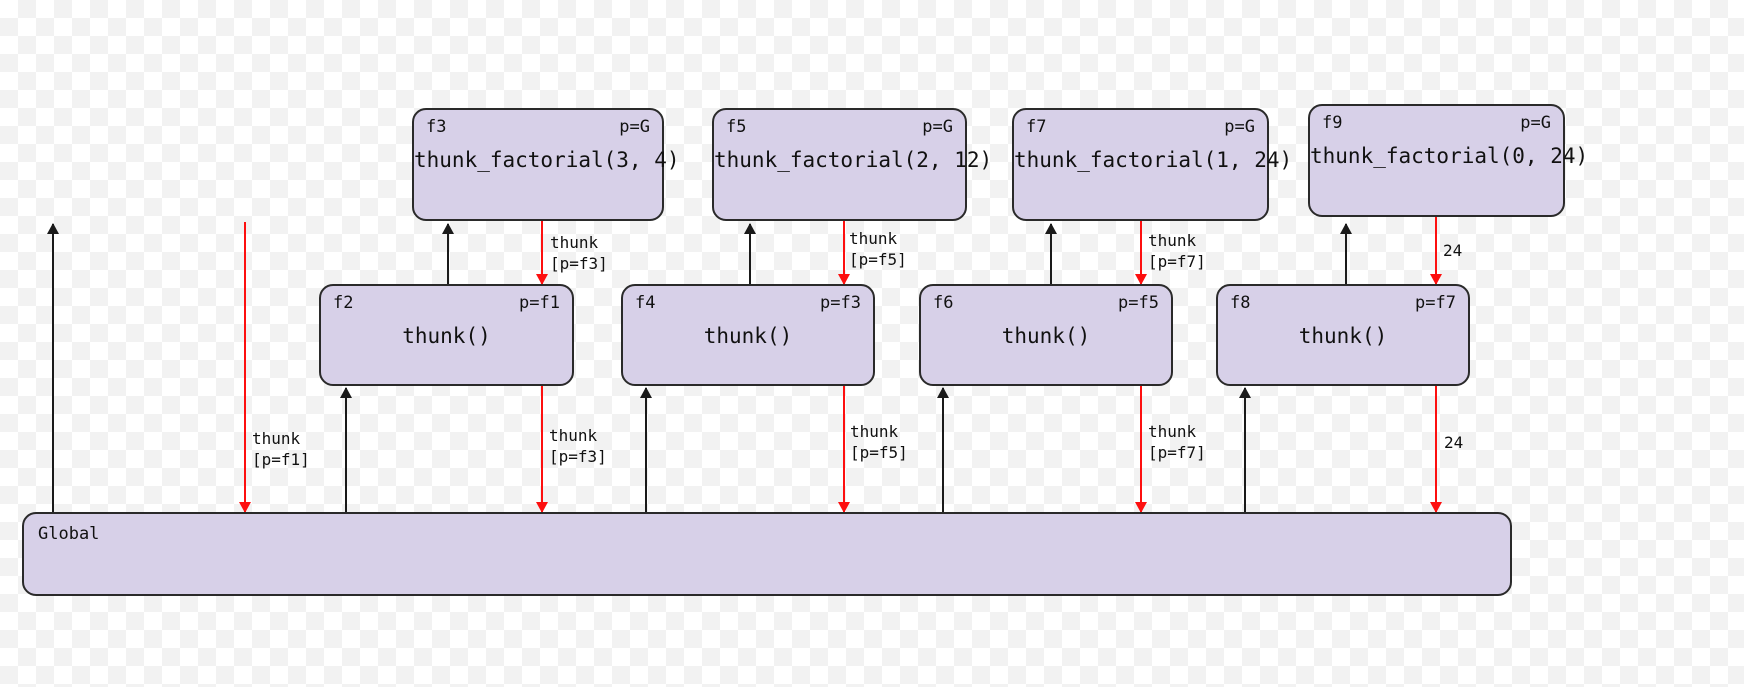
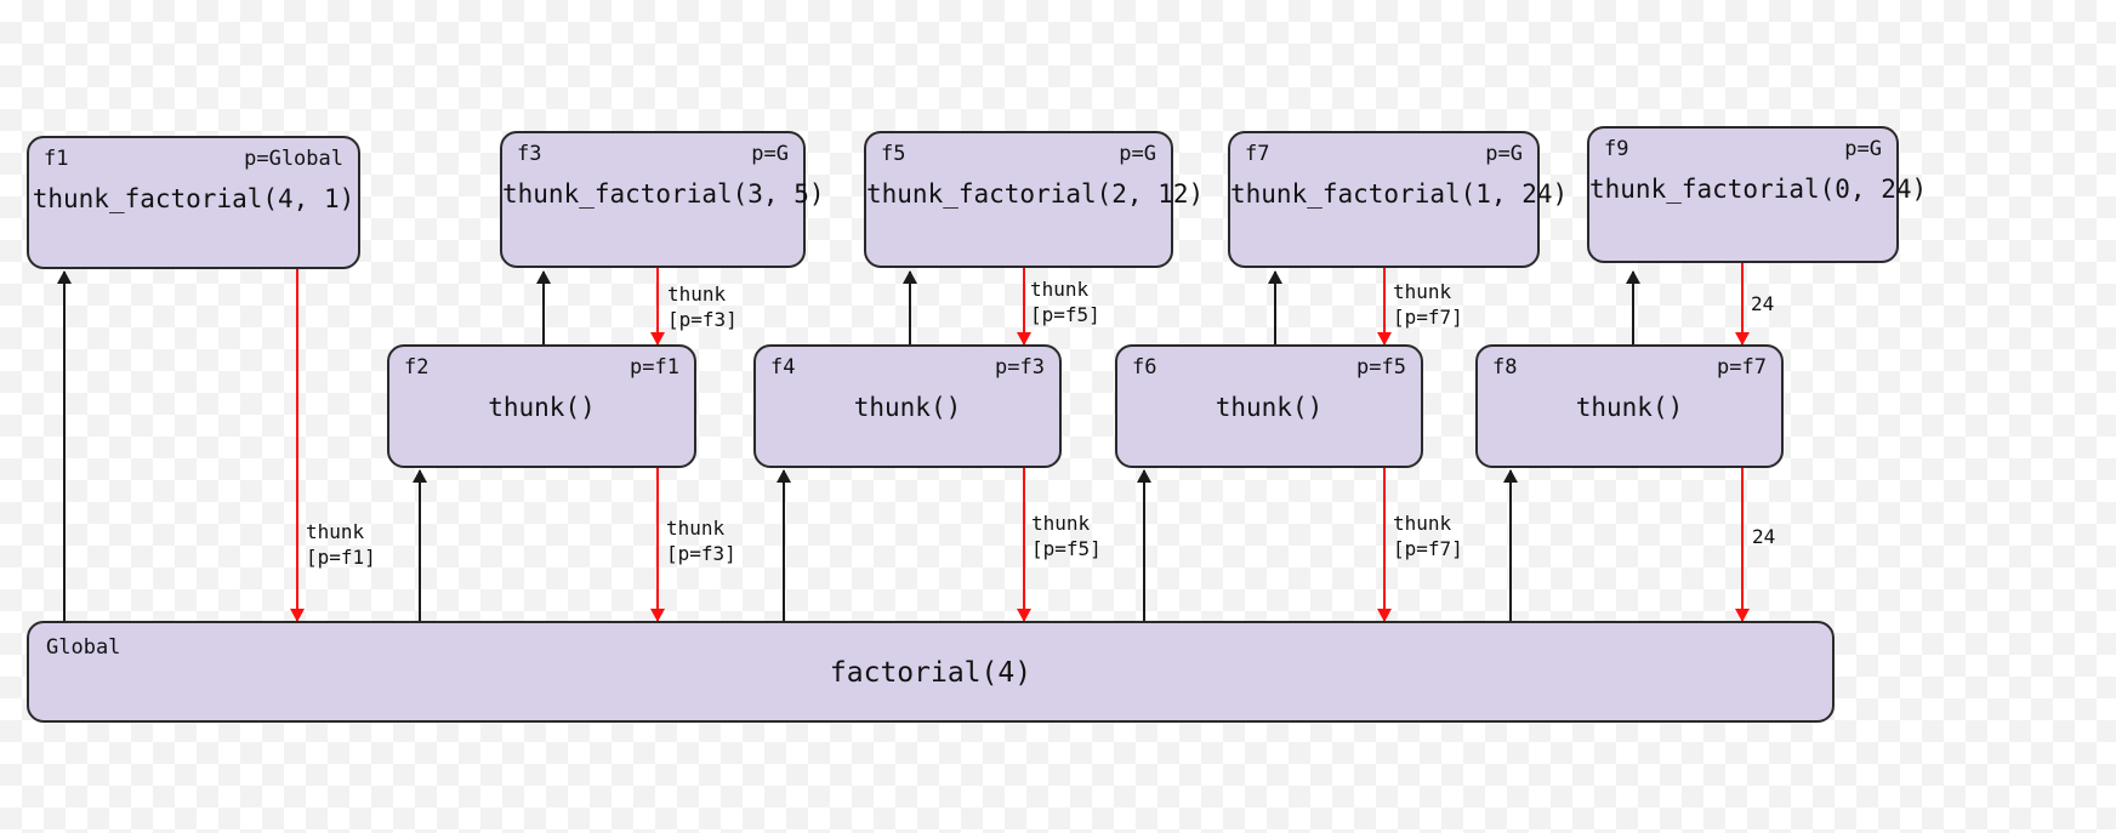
  thunk
  [p=f3]
  thunk
  [p=f5]
  thunk
  [p=f7]
  24
  thunk
  [p=f1]
  thunk
  [p=f3]
  thunk
  [p=f5]
  thunk
  [p=f7]
  24
+ f1
+ p=Global
+ thunk_factorial(4, 1)
  f3
  p=G
- thunk_factorial(3, 4)
+ thunk_factorial(3, 5)
  f5
  p=G
  thunk_factorial(2, 12)
  f7
  p=G
  thunk_factorial(1, 24)
  f9
  p=G
  thunk_factorial(0, 24)
  f2
  p=f1
  thunk()
  f4
  p=f3
  thunk()
  f6
  p=f5
  thunk()
  f8
  p=f7
  thunk()
  Global
+ factorial(4)
